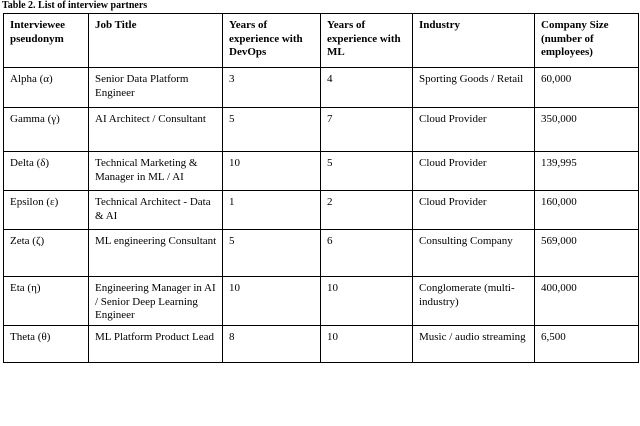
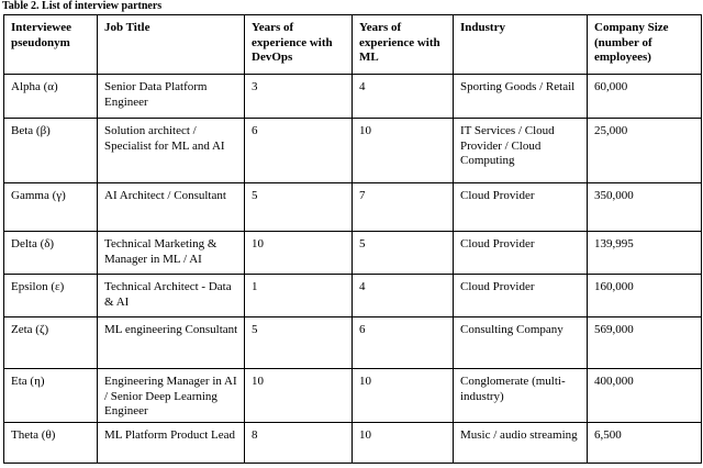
  Table 2. List of interview partners
  Interviewee pseudonym	Job Title	Years of experience with DevOps	Years of experience with ML	Industry	Company Size (number of employees)
  Alpha (α)	Senior Data Platform Engineer	3	4	Sporting Goods / Retail	60,000
+ Beta (β)	Solution architect / Specialist for ML and AI	6	10	IT Services / Cloud Provider / Cloud Computing	25,000
  Gamma (γ)	AI Architect / Consultant	5	7	Cloud Provider	350,000
  Delta (δ)	Technical Marketing & Manager in ML / AI	10	5	Cloud Provider	139,995
- Epsilon (ε)	Technical Architect - Data & AI	1	2	Cloud Provider	160,000
+ Epsilon (ε)	Technical Architect - Data & AI	1	4	Cloud Provider	160,000
  Zeta (ζ)	ML engineering Consultant	5	6	Consulting Company	569,000
  Eta (η)	Engineering Manager in AI / Senior Deep Learning Engineer	10	10	Conglomerate (multi-industry)	400,000
  Theta (θ)	ML Platform Product Lead	8	10	Music / audio streaming	6,500
